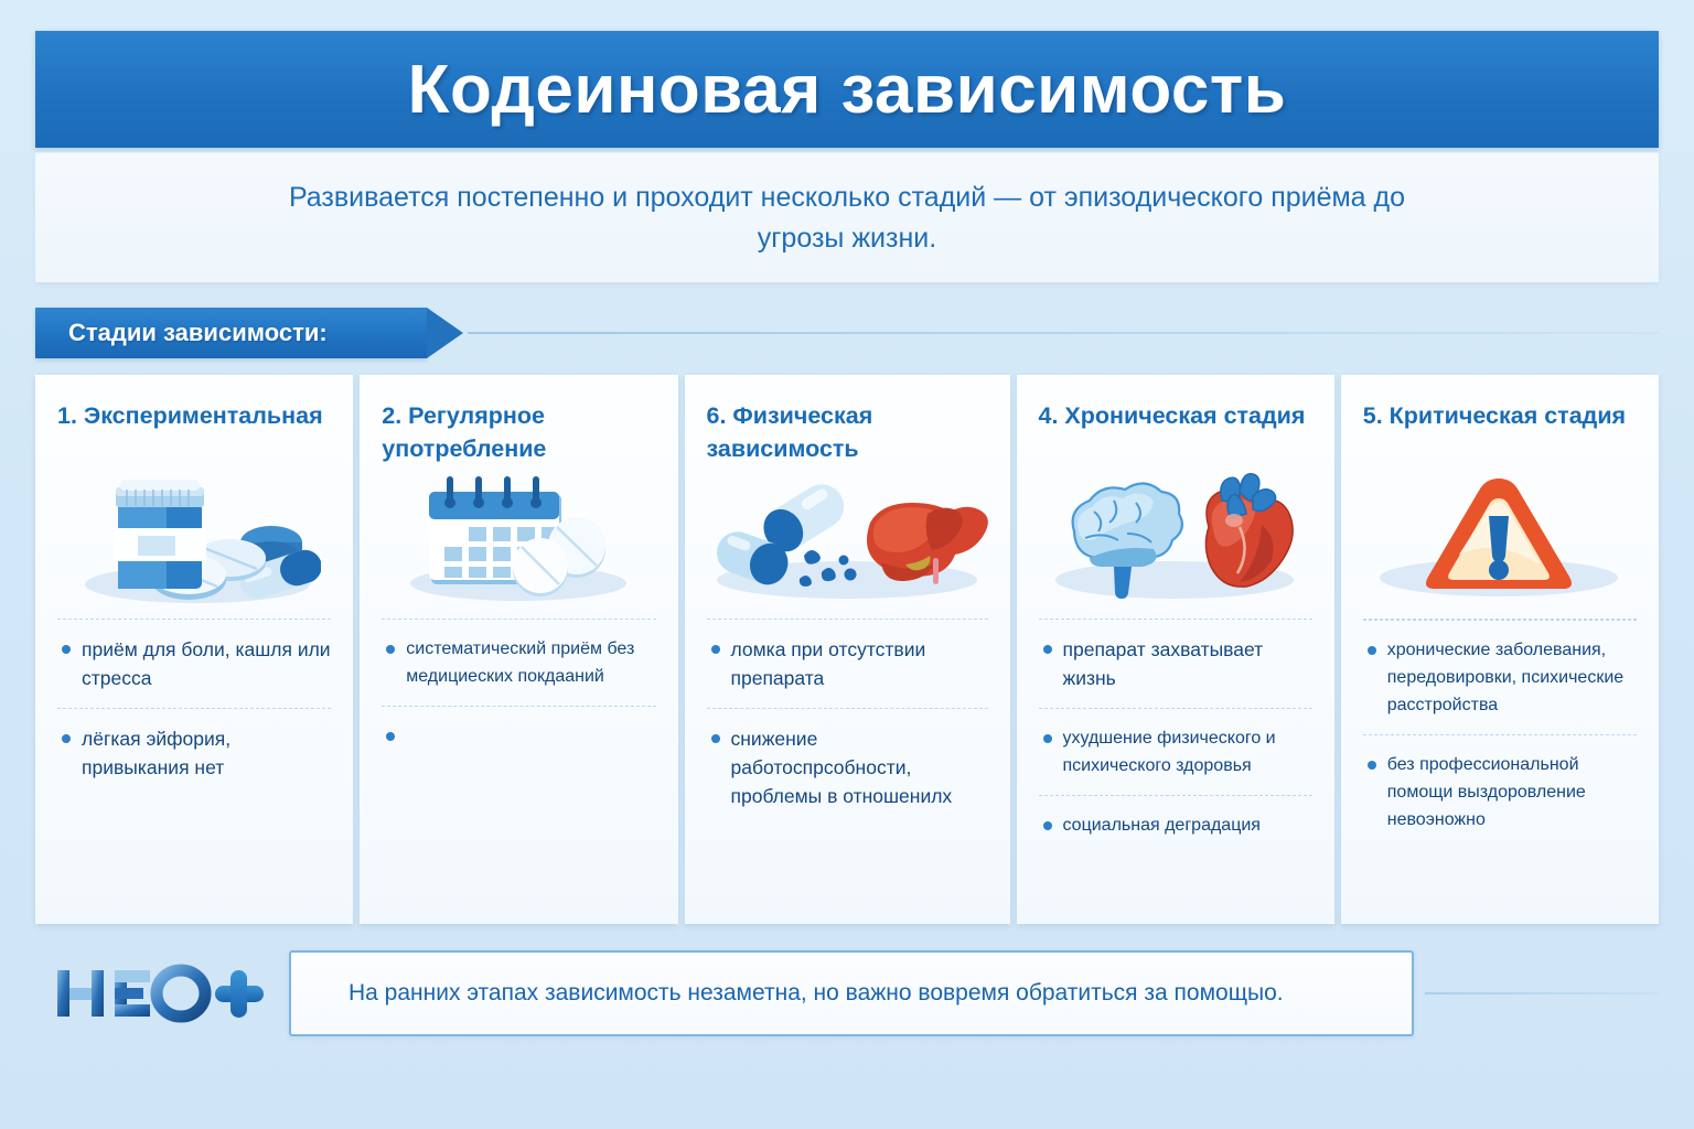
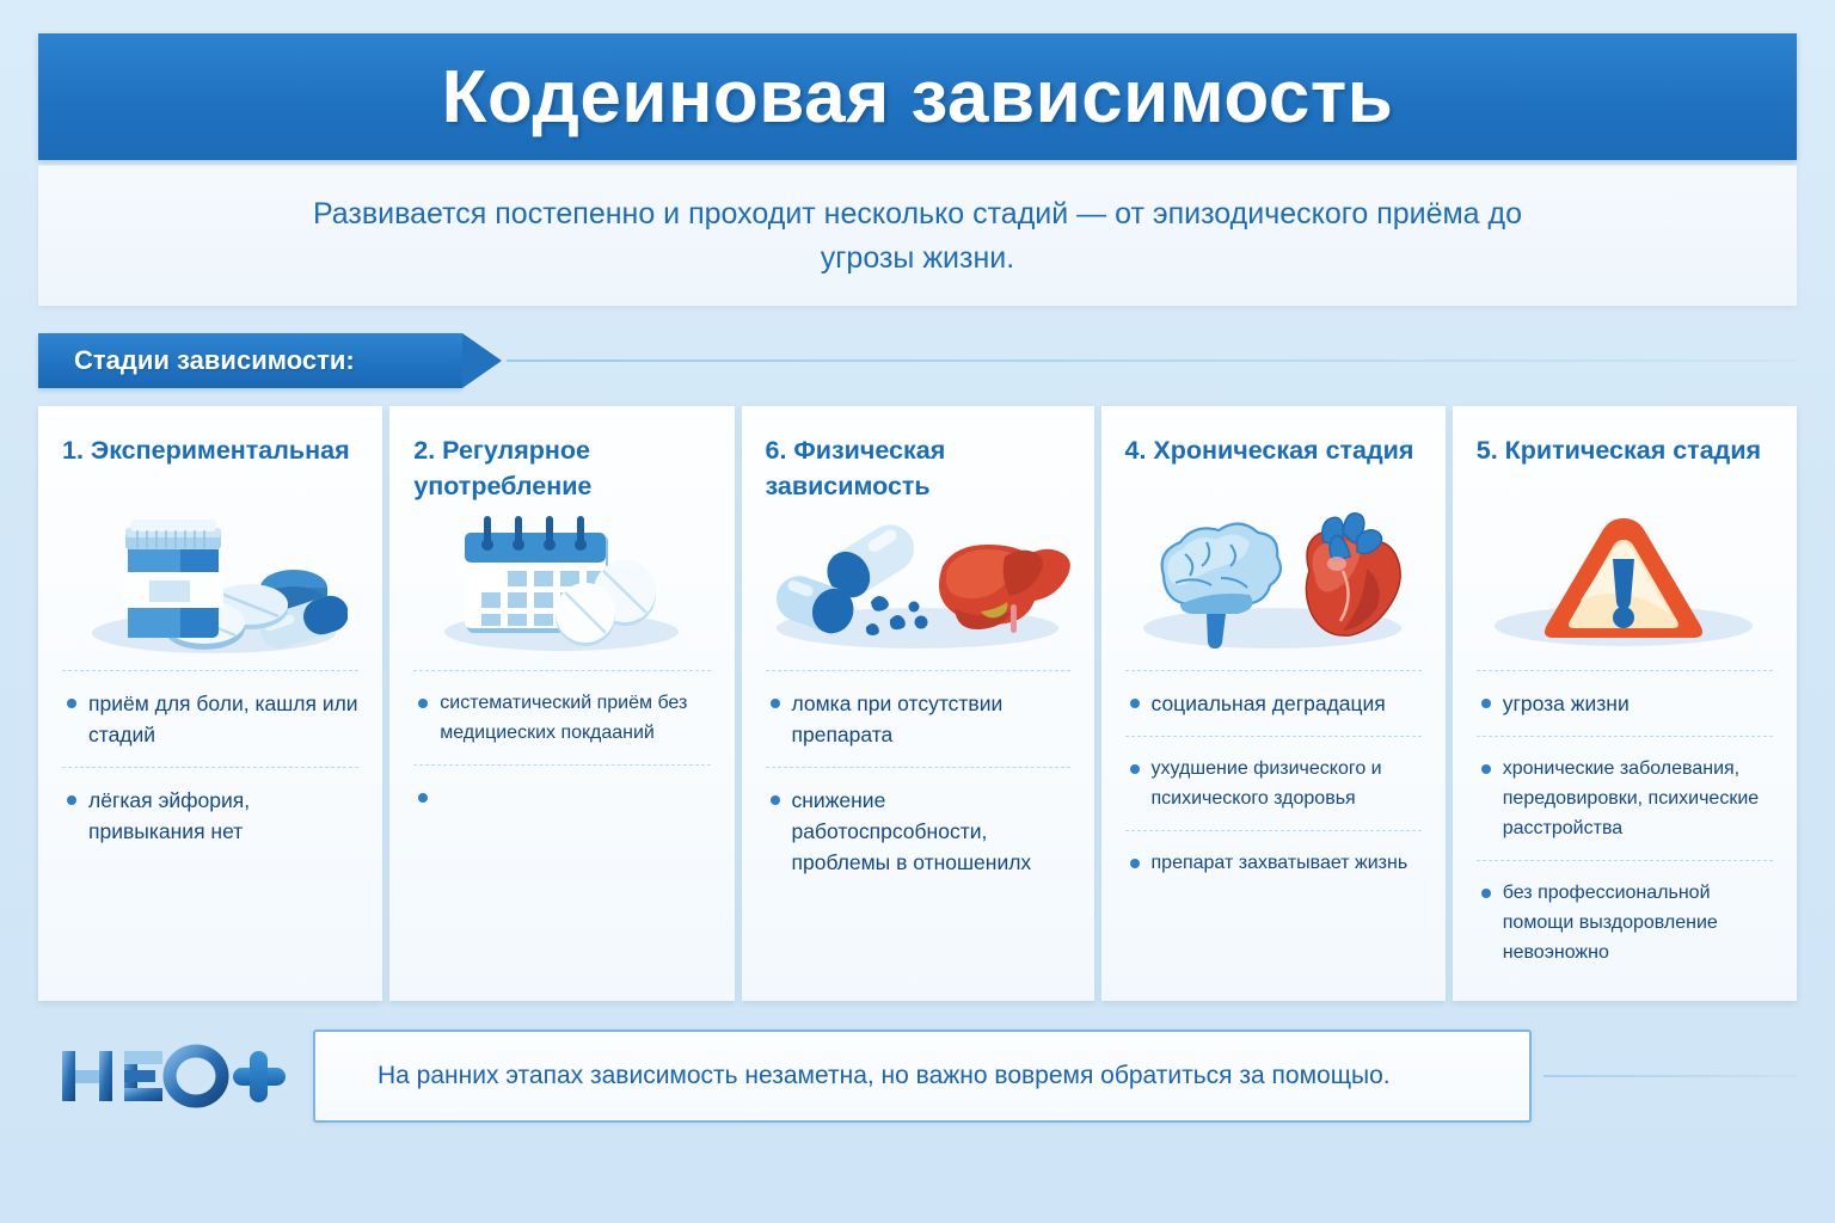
  Кодеиновая зависимость
  Развивается постепенно и проходит несколько стадий — от эпизодического приёма до угрозы жизни.
  Стадии зависимости:
  1. Экспериментальная
- приём для боли, кашля или стресса
+ приём для боли, кашля или стадий
  лёгкая эйфория, привыкания нет
  2. Регулярное употребление
  систематический приём без медициеских покдааний
  6. Физическая зависимость
  ломка при отсутствии препарата
  снижение работоспрсобности, проблемы в отношенилх
  4. Хроническая стадия
- препарат захватывает жизнь
+ социальная деградация
  ухудшение физического и психического здоровья
- социальная деградация
+ препарат захватывает жизнь
  5. Критическая стадия
+ угроза жизни
  хронические заболевания, передовировки, психические расстройства
  без профессиональной помощи выздоровление невоэножно
  На ранних этапах зависимость незаметна, но важно вовремя обратиться за помощыо.
